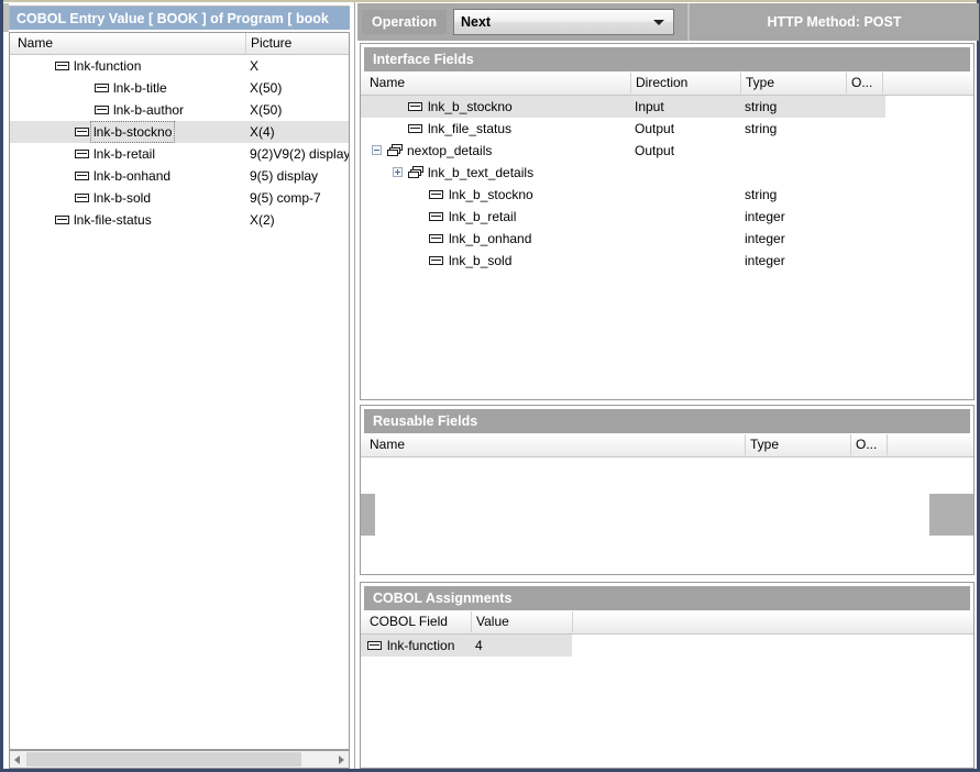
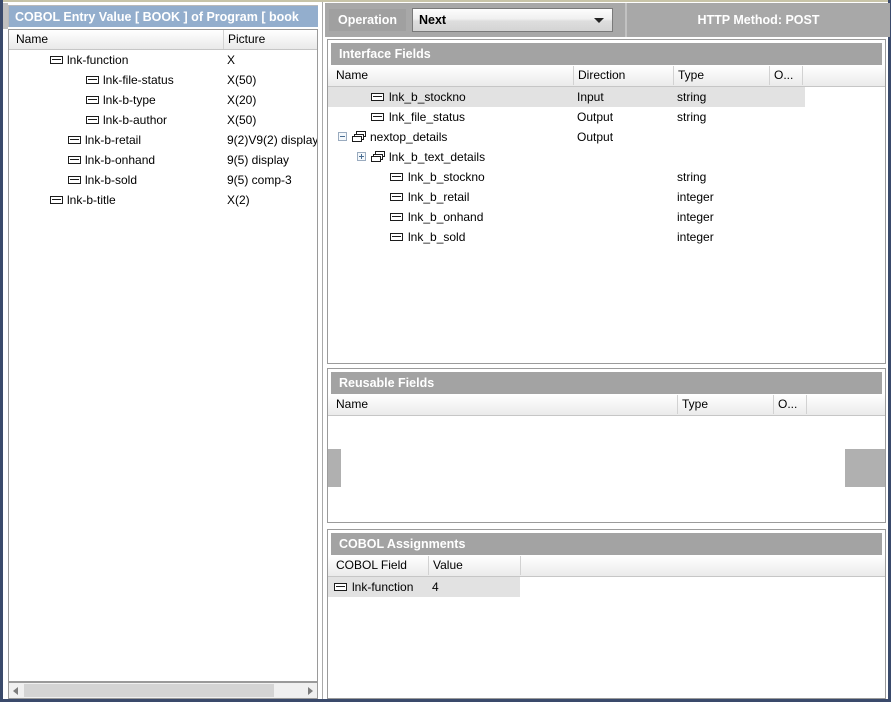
  COBOL Entry Value [ BOOK ] of Program [ book
  Name
  Picture
  lnk-function
  X
- lnk-b-title
+ lnk-file-status
  X(50)
+ lnk-b-type
+ X(20)
  lnk-b-author
  X(50)
- lnk-b-stockno
- X(4)
  lnk-b-retail
  9(2)V9(2) display
  lnk-b-onhand
  9(5) display
  lnk-b-sold
- 9(5) comp-7
+ 9(5) comp-3
- lnk-file-status
+ lnk-b-title
  X(2)
  Operation
  Next
  HTTP Method: POST
  Interface Fields
  Name
  Direction
  Type
  O...
  lnk_b_stockno
  Input
  string
  lnk_file_status
  Output
  string
  nextop_details
  Output
  lnk_b_text_details
  lnk_b_stockno
  string
  lnk_b_retail
  integer
  lnk_b_onhand
  integer
  lnk_b_sold
  integer
  Reusable Fields
  Name
  Type
  O...
  COBOL Assignments
  COBOL Field
  Value
  lnk-function
  4
